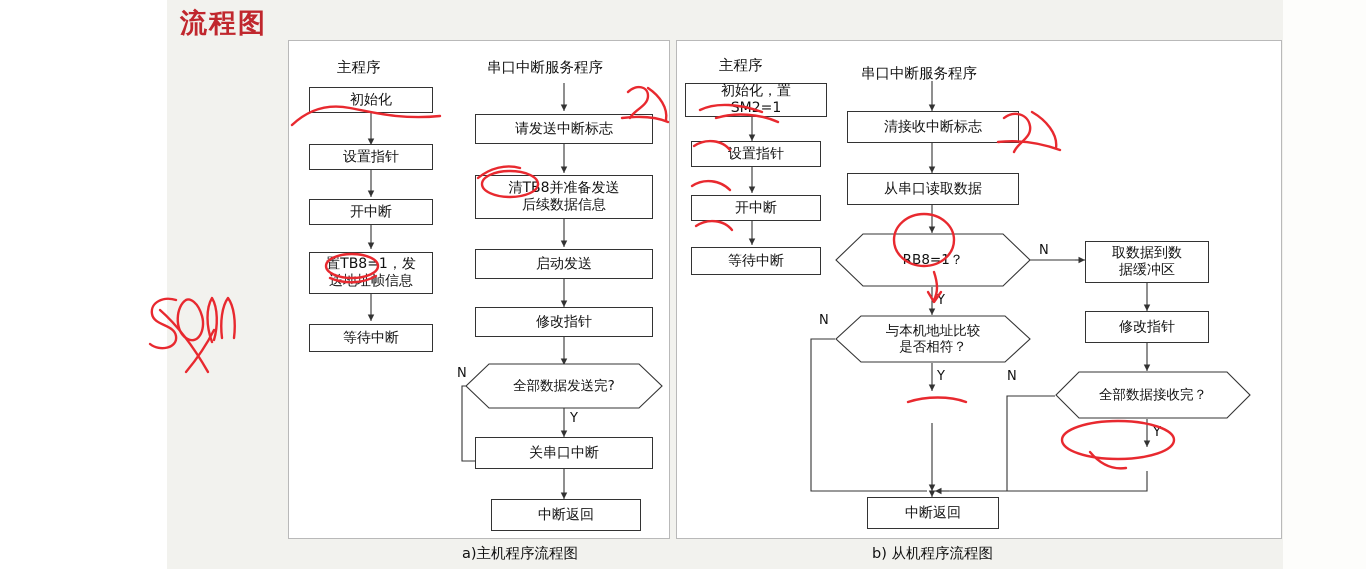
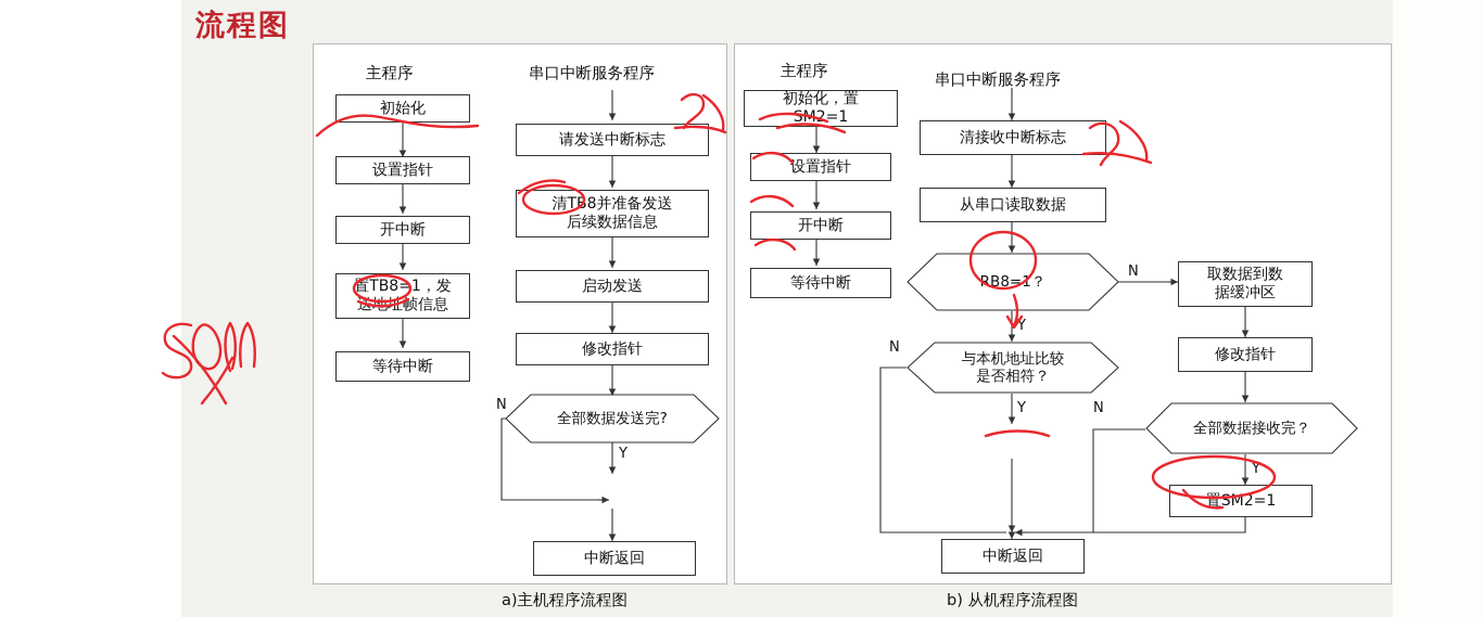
  流程图
  主程序
  串口中断服务程序
  初始化
  设置指针
  开中断
  置TB8=1，发
  等待中断
  请发送中断标志
  清T8并准备发送
  后续数据信息
  启动发送
  修改指针
  全部数据发送完?
- 关串口中断
  中断返回
  N
  Y
  a)主机程序流程图
  主程序
  串口中断服务程序
  初始化，置
  S2=1
  设置指针
  开中断
  等待中断
  清接收中断标志
  从串口读取数据
  RB8=1？
  与本机地址比较
  是否相符？
  中断返回
  取数据到数
  据缓冲区
  修改指针
  全部数据接收完？
+ 置SM2=1
  N
  Y
  N
  Y
  N
  Y
  b) 从机程序流程图
